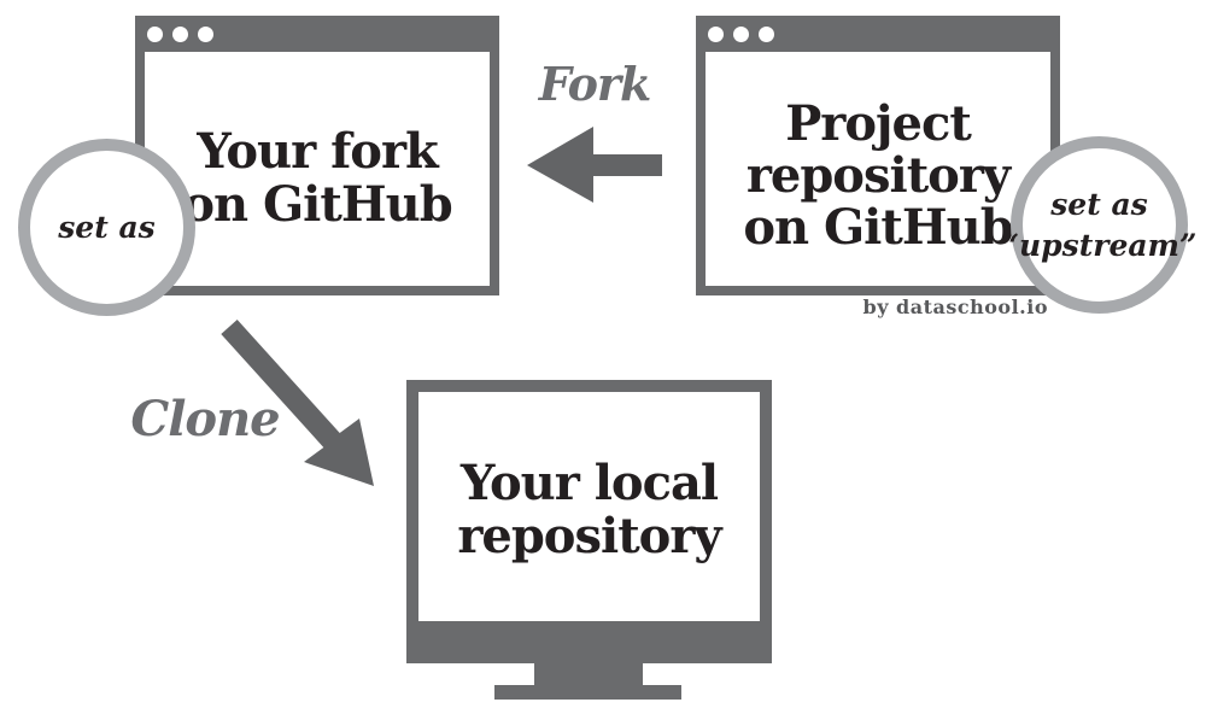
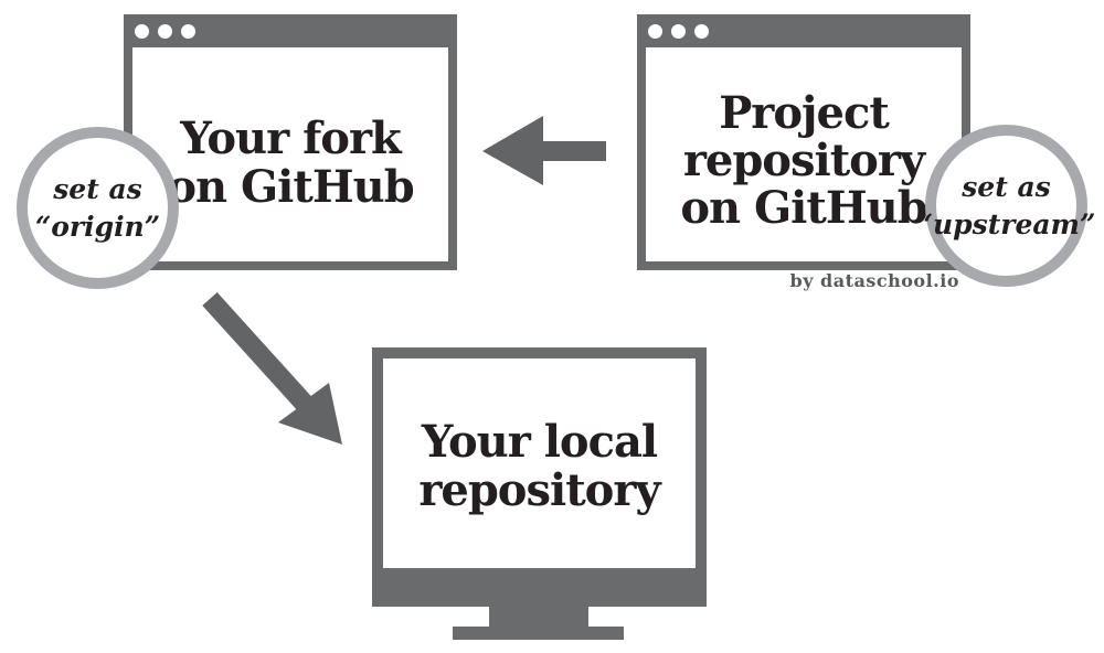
  Your fork
  on GitHub
  Project
  repository
  on GitHub
  by dataschool.io
- Fork
- Clone
  set as
+ “origin”
  set as
  “upstream”
  Your local
  repository
